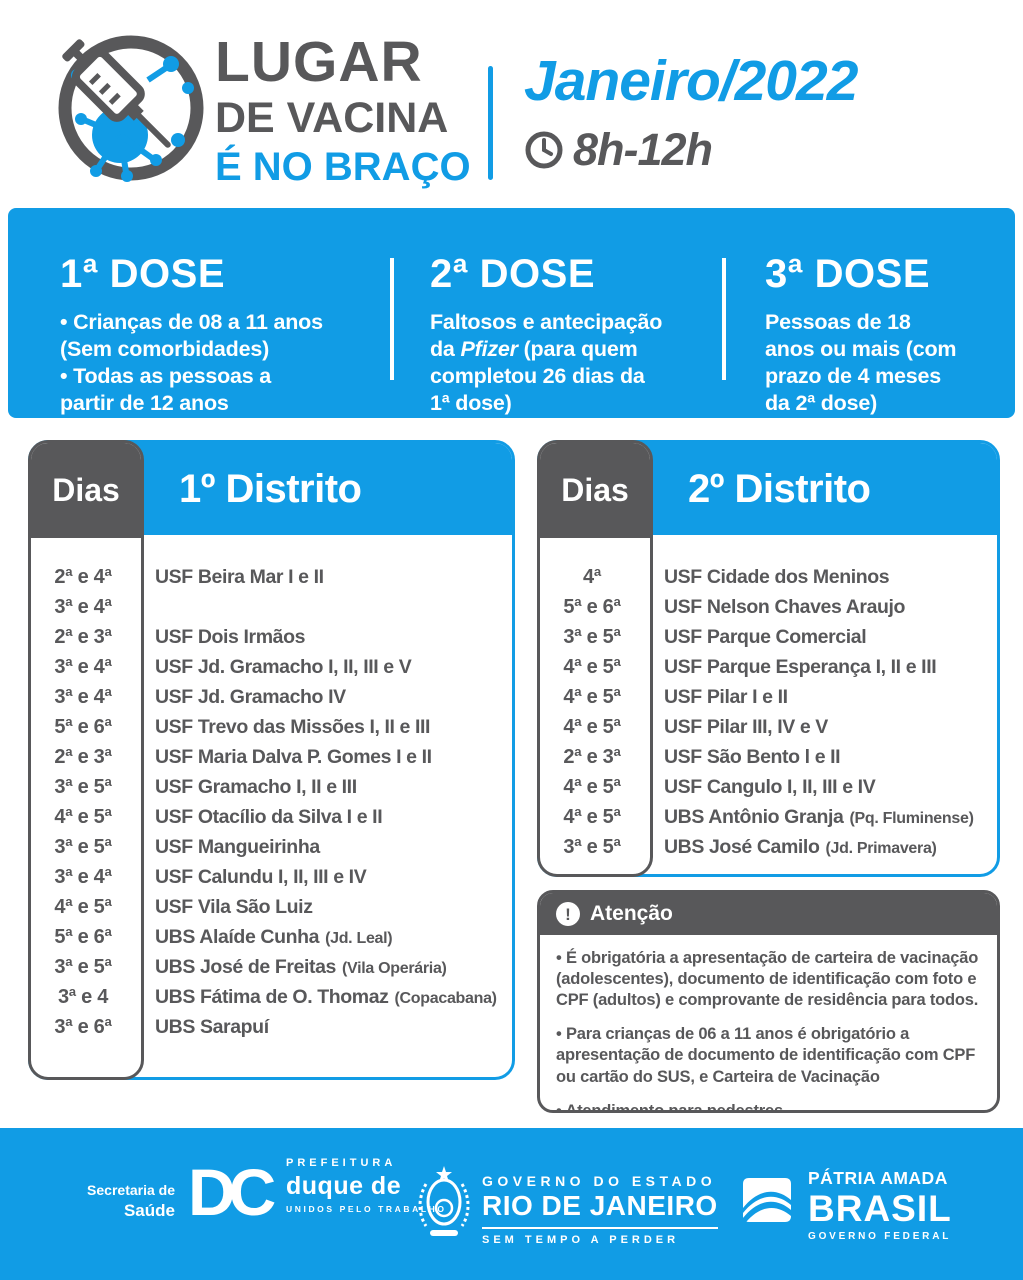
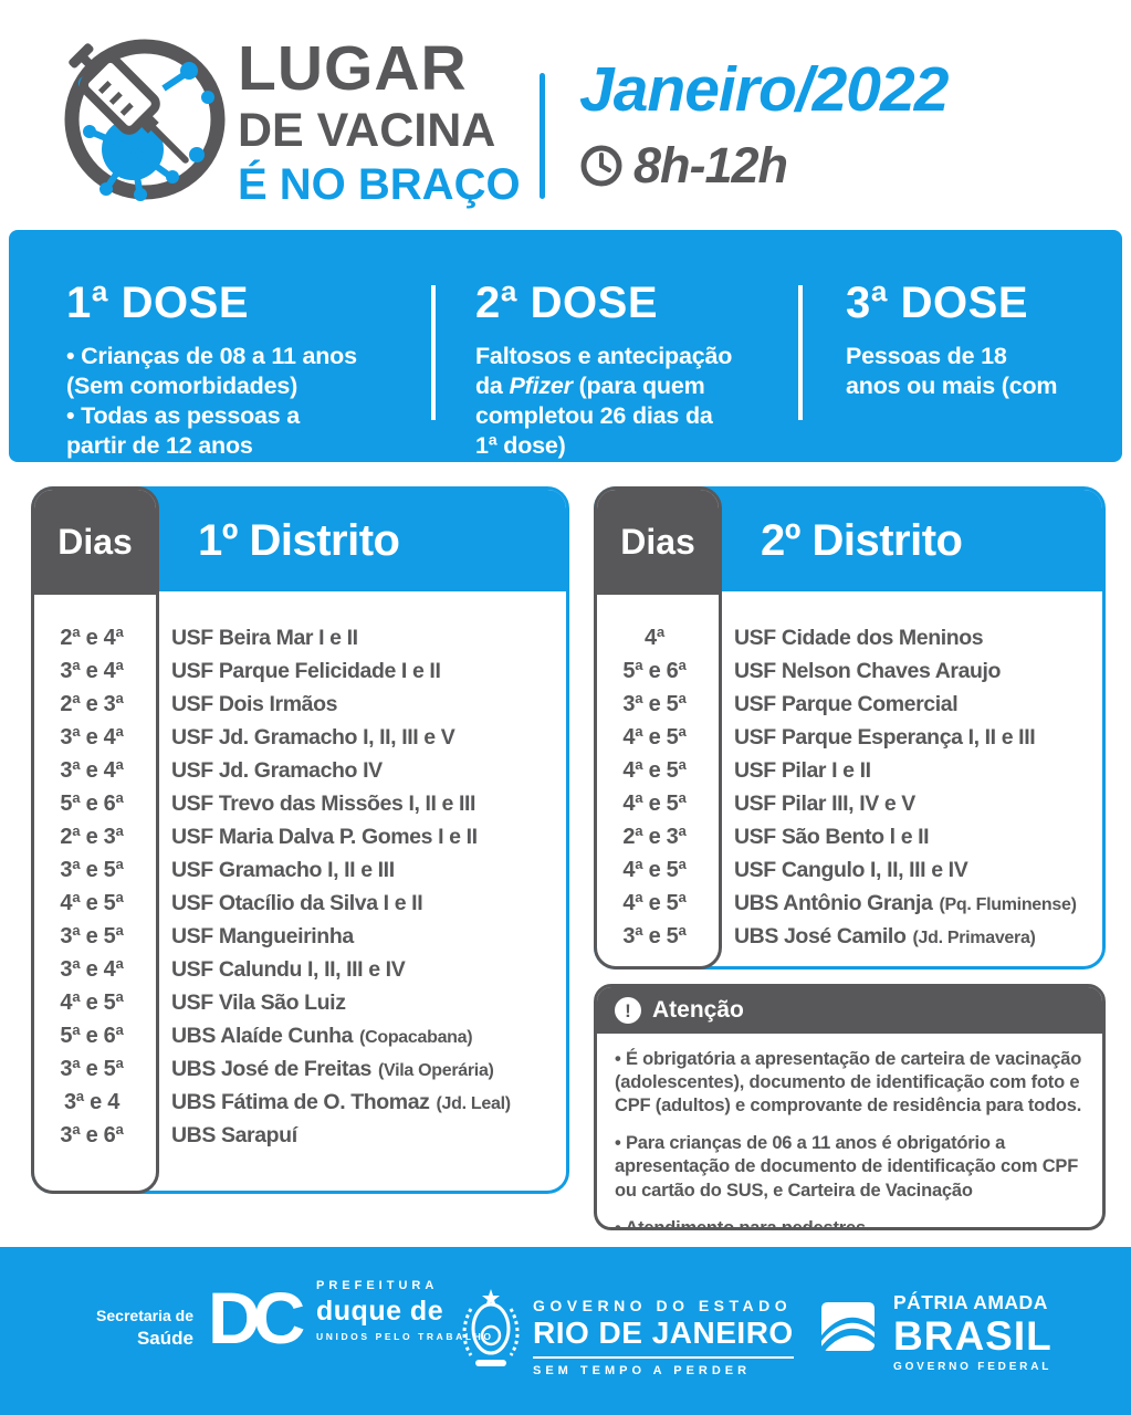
  LUGAR
  DE VACINA
  É NO BRAÇO
  Janeiro/2022
  8h-12h
  1ª DOSE
  • Crianças de 08 a 11 anos
  (Sem comorbidades)
  • Todas as pessoas a
  partir de 12 anos
  2ª DOSE
  Faltosos e antecipação
  da Pfizer (para quem
  completou 26 dias da
  1ª dose)
  3ª DOSE
  Pessoas de 18
  anos ou mais (com
- prazo de 4 meses
- da 2ª dose)
  1º Distrito
  Dias
  2ª e 4ª
  USF Beira Mar I e II
  3ª e 4ª
+ USF Parque Felicidade I e II
  2ª e 3ª
  USF Dois Irmãos
  3ª e 4ª
  USF Jd. Gramacho I, II, III e V
  3ª e 4ª
  USF Jd. Gramacho IV
  5ª e 6ª
  USF Trevo das Missões I, II e III
  2ª e 3ª
  USF Maria Dalva P. Gomes I e II
  3ª e 5ª
  USF Gramacho I, II e III
  4ª e 5ª
  USF Otacílio da Silva I e II
  3ª e 5ª
  USF Mangueirinha
  3ª e 4ª
  USF Calundu I, II, III e IV
  4ª e 5ª
  USF Vila São Luiz
  5ª e 6ª
- UBS Alaíde Cunha (Jd. Leal)
+ UBS Alaíde Cunha (Copacabana)
  3ª e 5ª
  UBS José de Freitas (Vila Operária)
  3ª e 4
- UBS Fátima de O. Thomaz (Copacabana)
+ UBS Fátima de O. Thomaz (Jd. Leal)
  3ª e 6ª
  UBS Sarapuí
  2º Distrito
  Dias
  4ª
  USF Cidade dos Meninos
  5ª e 6ª
  USF Nelson Chaves Araujo
  3ª e 5ª
  USF Parque Comercial
  4ª e 5ª
  USF Parque Esperança I, II e III
  4ª e 5ª
  USF Pilar I e II
  4ª e 5ª
  USF Pilar III, IV e V
  2ª e 3ª
  USF São Bento l e II
  4ª e 5ª
  USF Cangulo I, II, III e IV
  4ª e 5ª
  UBS Antônio Granja (Pq. Fluminense)
  3ª e 5ª
  UBS José Camilo (Jd. Primavera)
  !
  Atenção
  • É obrigatória a apresentação de carteira de vacinação (adolescentes), documento de identificação com foto e CPF (adultos) e comprovante de residência para todos.
  • Para crianças de 06 a 11 anos é obrigatório a apresentação de documento de identificação com CPF ou cartão do SUS, e Carteira de Vacinação
  Secretaria de
  Saúde
  DC
  PREFEITURA
  duque de
  UNIDOS PELO TRABALHO
  GOVERNO DO ESTADO
  RIO DE JANEIRO
  SEM TEMPO A PERDER
  PÁTRIA AMADA
  BRASIL
  GOVERNO FEDERAL
